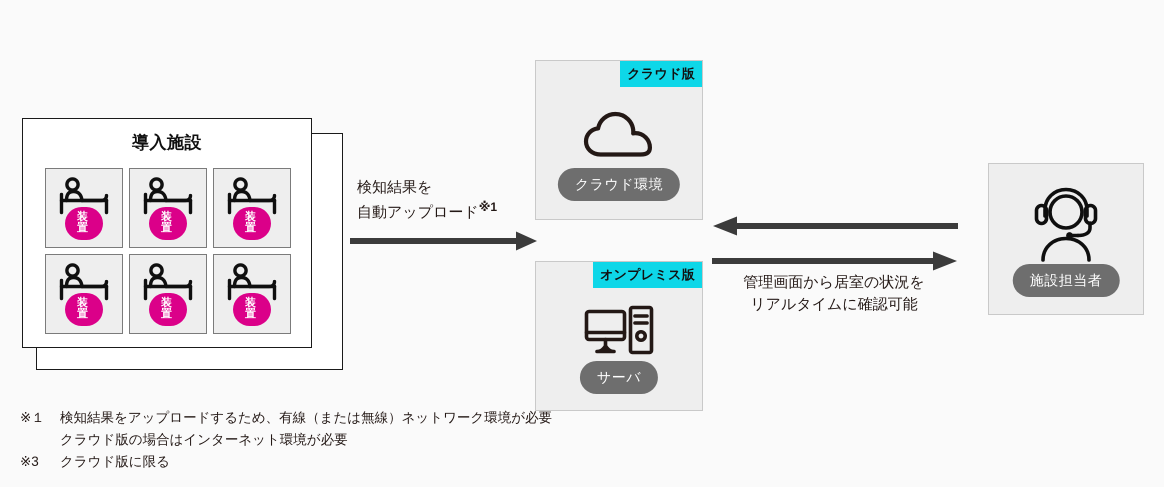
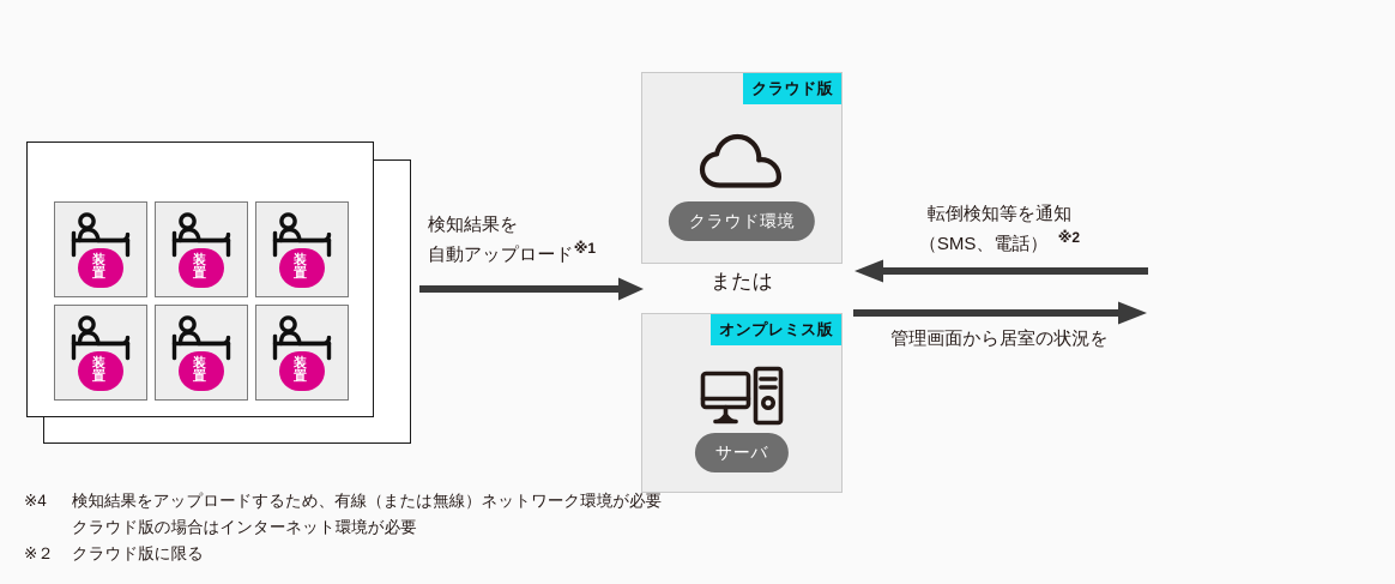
- 導入施設
  装置
  装置
  装置
  装置
  装置
  装置
  検知結果を
  自動アップロード※1
  クラウド版
  クラウド環境
+ または
  オンプレミス版
  サーバ
+ 転倒検知等を通知
+ （SMS、電話） ※2
  管理画面から居室の状況を
- リアルタイムに確認可能
- 施設担当者
- ※１
+ ※4
  検知結果をアップロードするため、有線（または無線）ネットワーク環境が必要
  クラウド版の場合はインターネット環境が必要
- ※3
+ ※２
  クラウド版に限る
